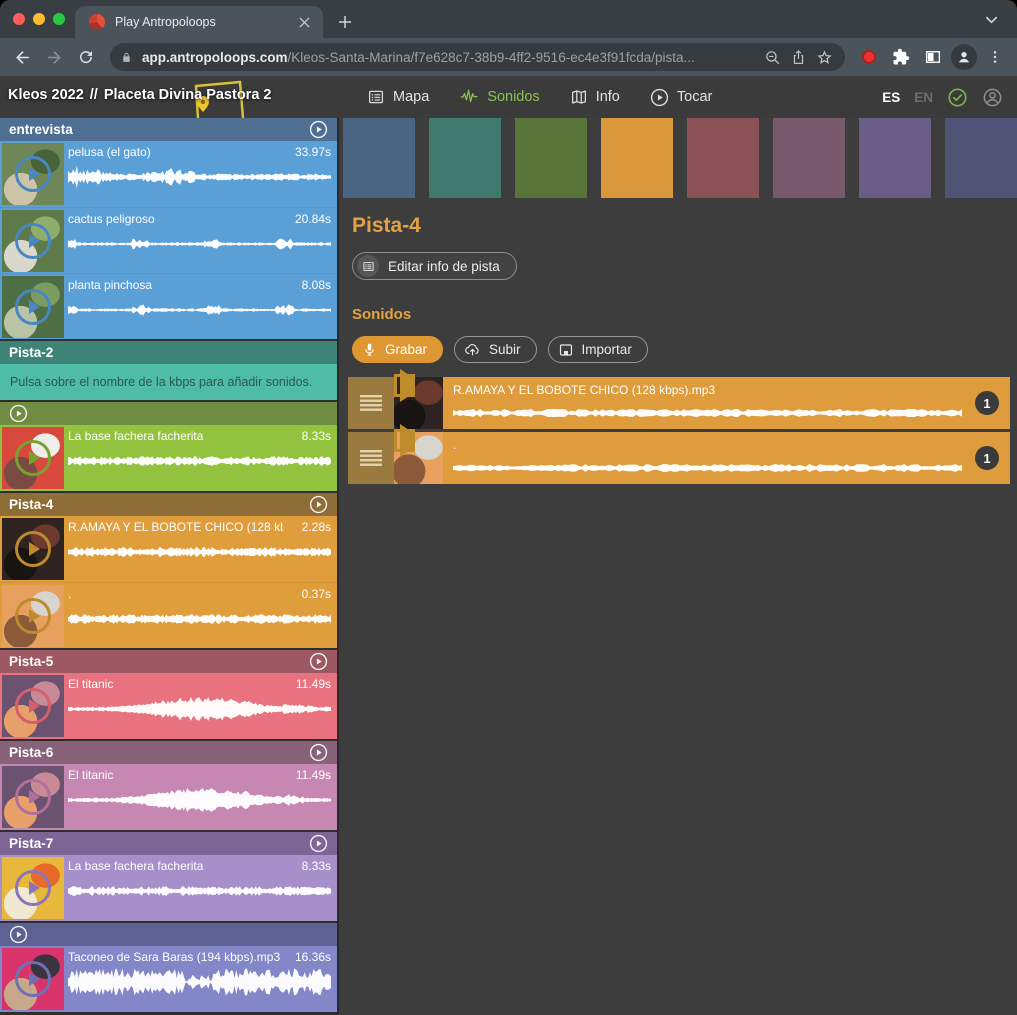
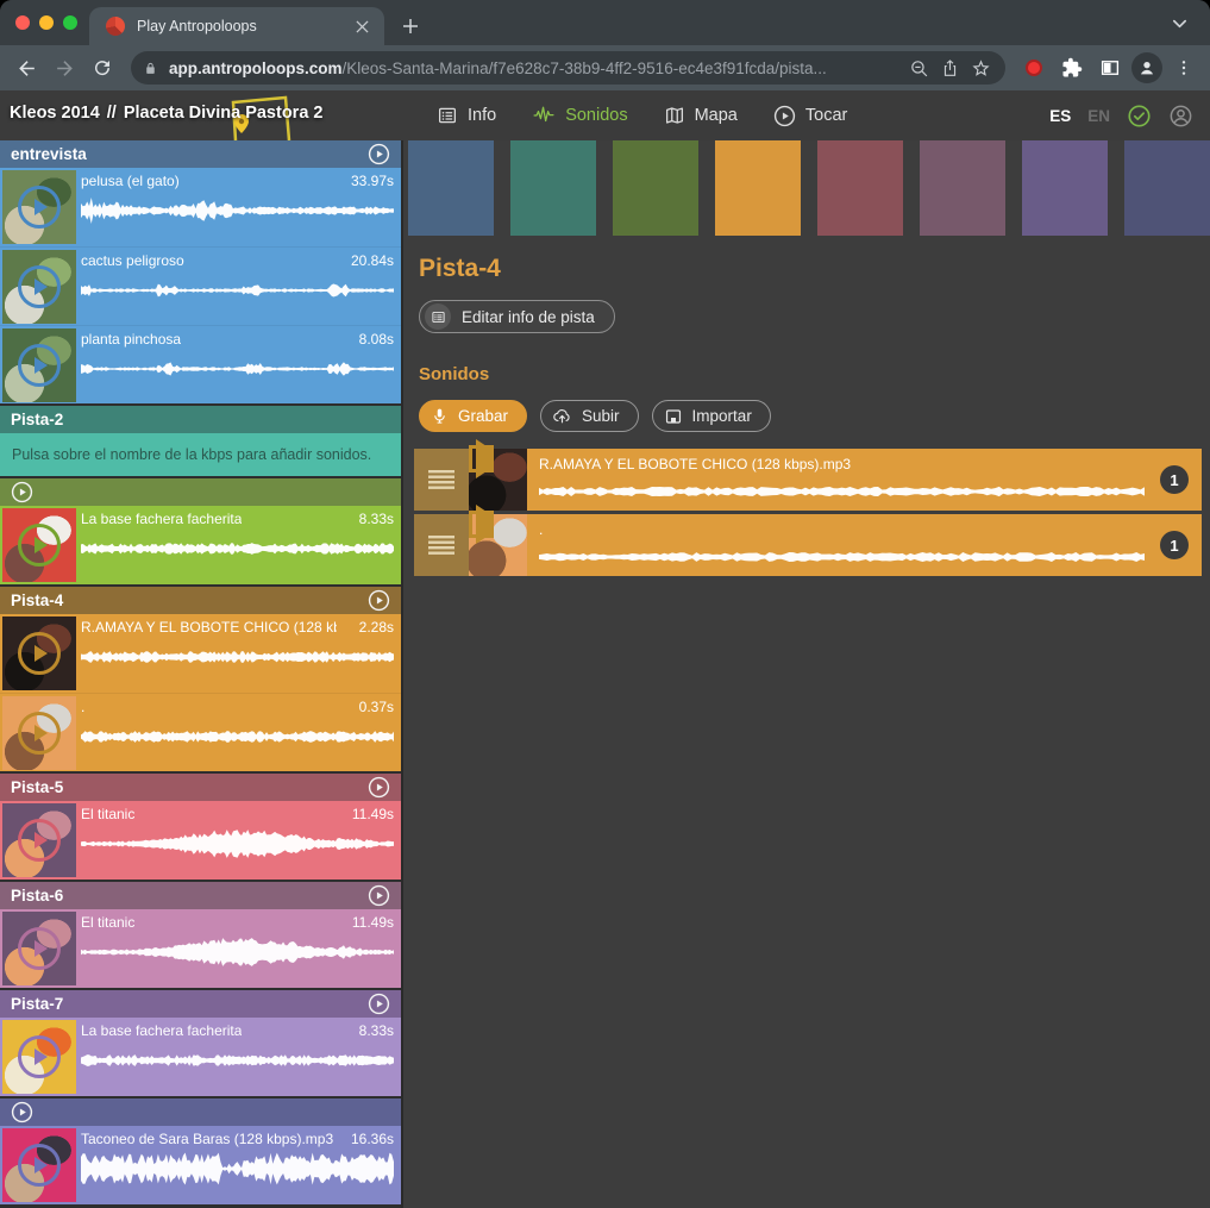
  Play Antropoloops
  app.antropoloops.com/Kleos-Santa-Marina/f7e628c7-38b9-4ff2-9516-ec4e3f91fcda/pista...
- Kleos 2022 // Placeta Divina Pastora 2
+ Kleos 2014 // Placeta Divina Pastora 2
- Mapa
+ Info
  Sonidos
- Info
+ Mapa
  Tocar
  ES
  EN
  entrevista
  pelusa (el gato)
  33.97s
  cactus peligroso
  20.84s
  planta pinchosa
  8.08s
  Pista-2
  Pulsa sobre el nombre de la kbps para añadir sonidos.
  La base fachera facherita
  8.33s
  Pista-4
  R.AMAYA Y EL BOBOTE CHICO (128 k
  2.28s
  .
  0.37s
  Pista-5
  El titanic
  11.49s
  Pista-6
  El titanic
  11.49s
  Pista-7
  La base fachera facherita
  8.33s
- Taconeo de Sara Baras (194 kbps).mp3
+ Taconeo de Sara Baras (128 kbps).mp3
  16.36s
  Pista-4
  Editar info de pista
  Sonidos
  Grabar
  Subir
  Importar
  R.AMAYA Y EL BOBOTE CHICO (128 kbps).mp3
  1
  .
  1
